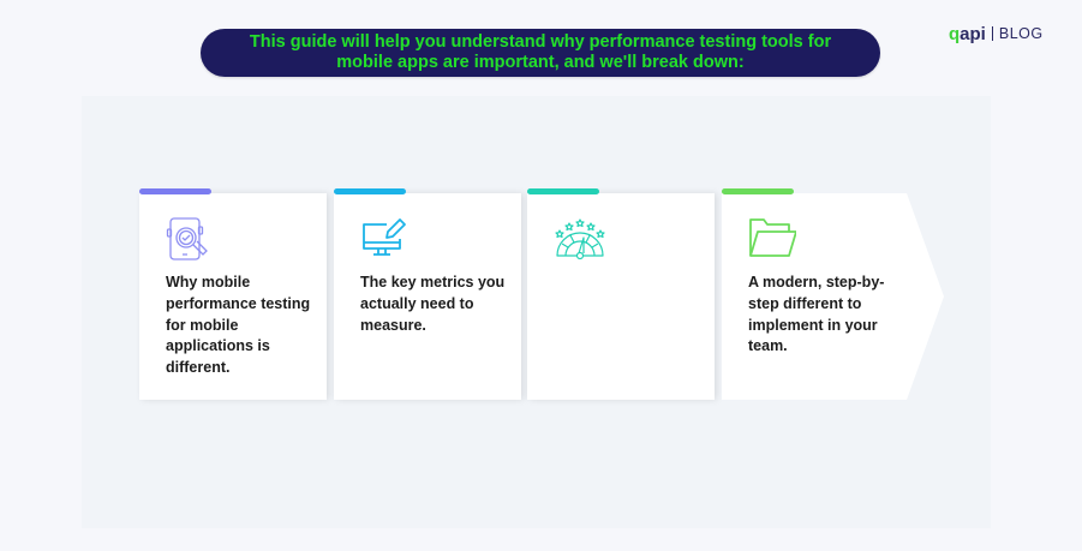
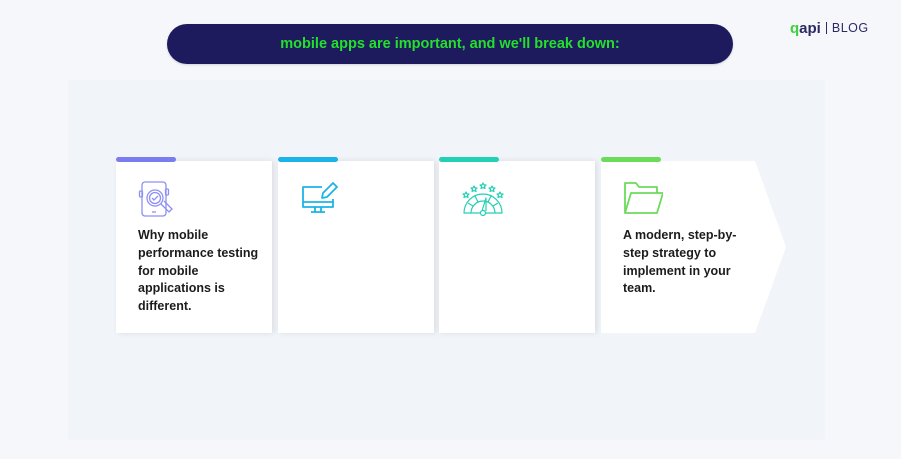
- This guide will help you understand why performance testing tools for
  mobile apps are important, and we'll break down:
  qapi
  BLOG
  Why mobile performance testing for mobile applications is different.
- The key metrics you actually need to measure.
- A modern, step-by-step different to implement in your team.
+ A modern, step-by-step strategy to implement in your team.
